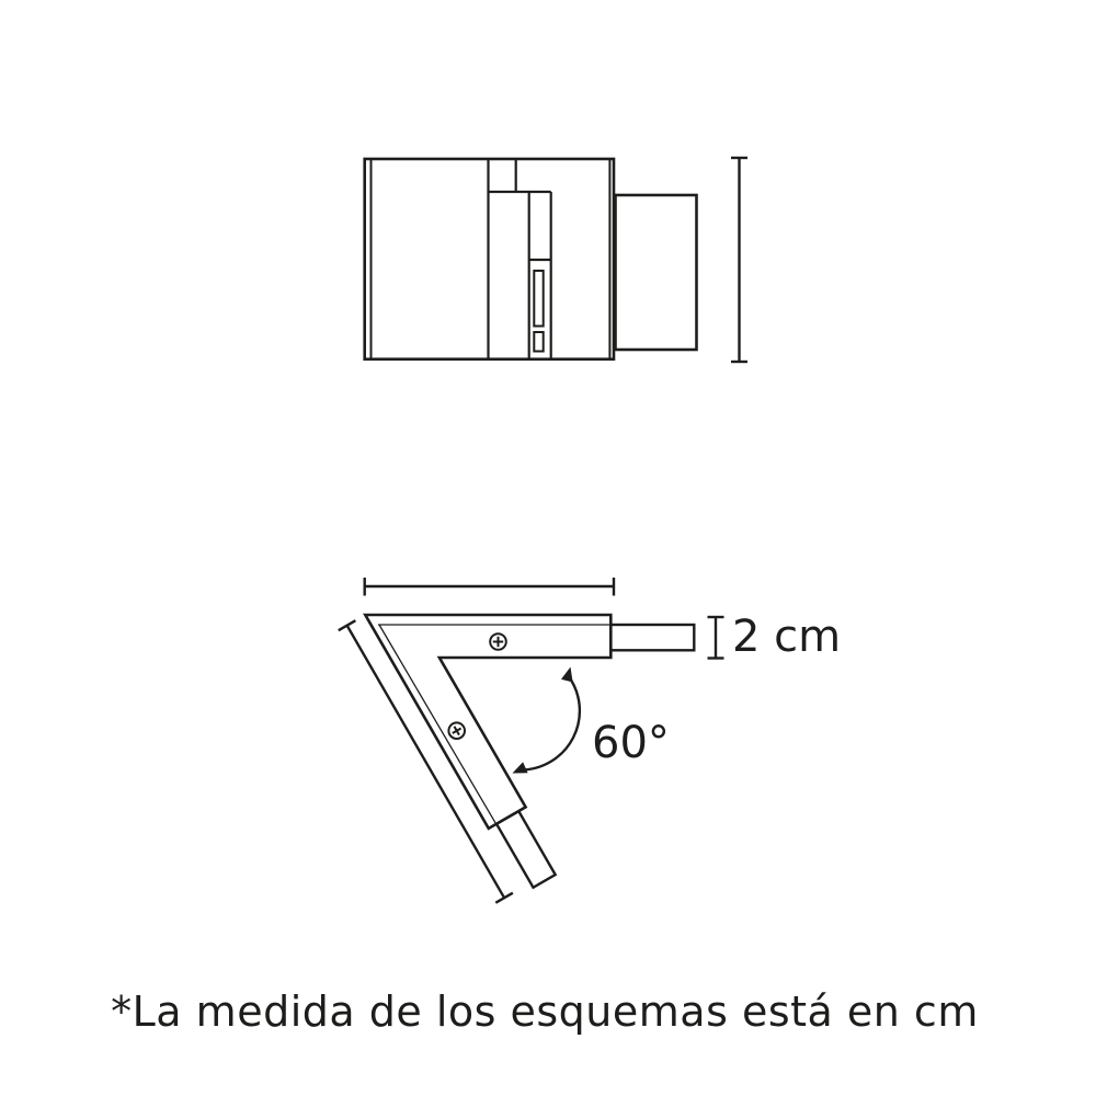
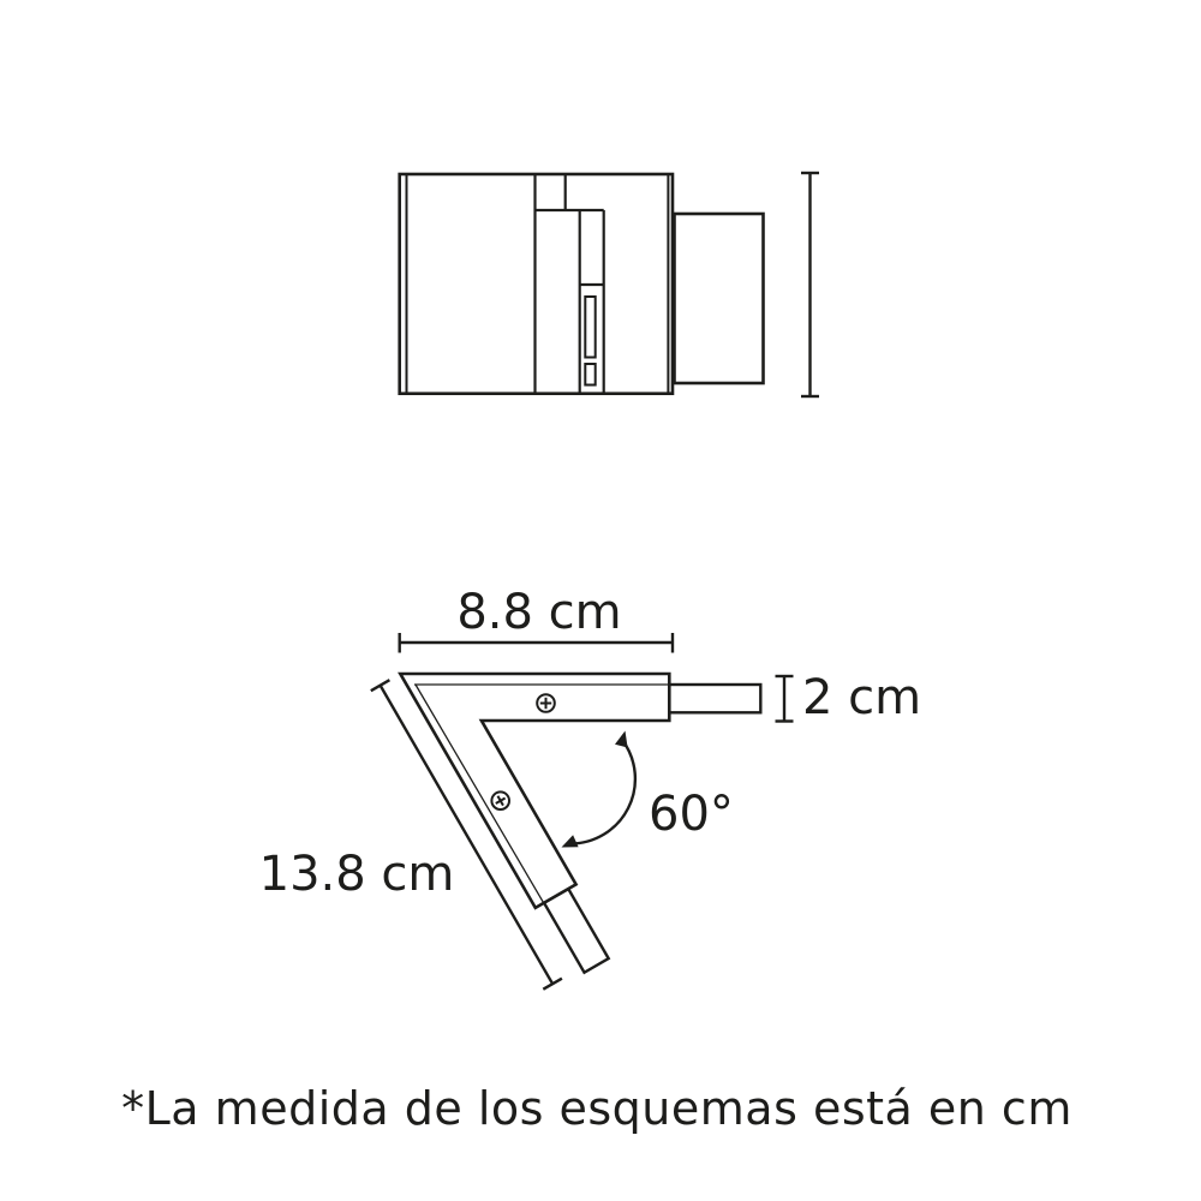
+ 8.8 cm
+ 13.8 cm
  60°
  2 cm
  *La medida de los esquemas está en cm
